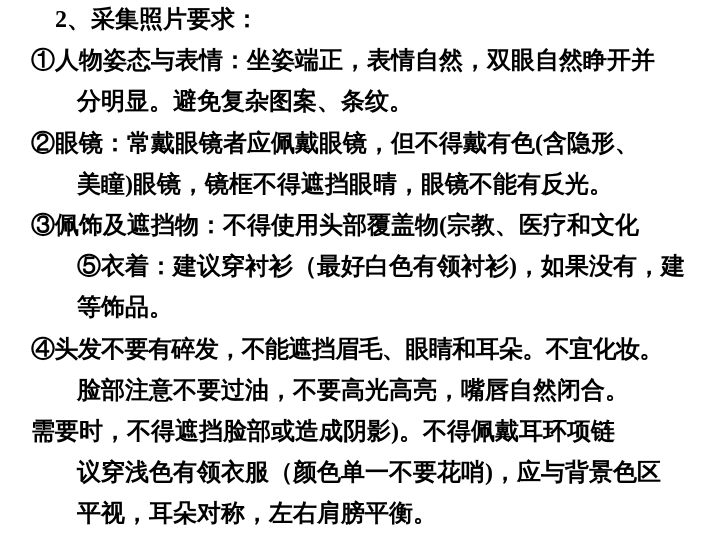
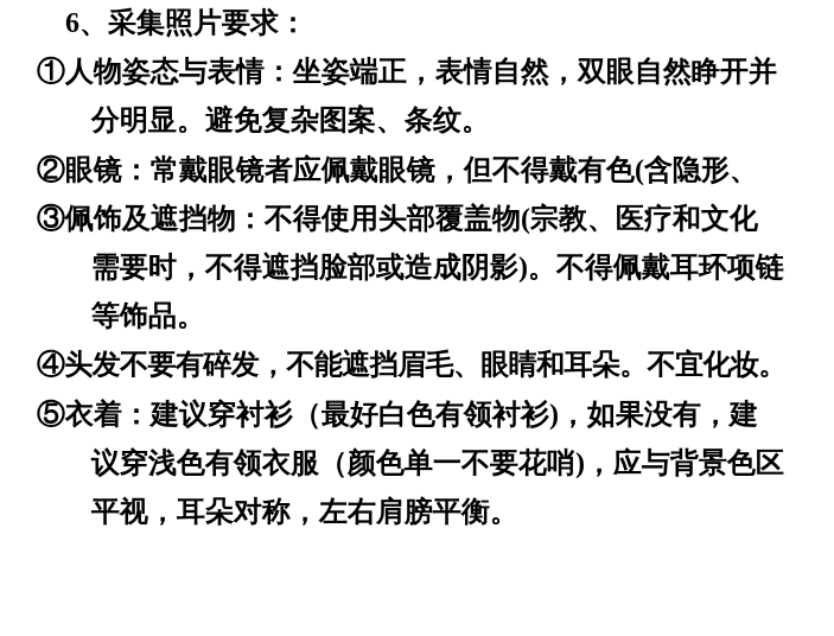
- 2、采集照片要求：
+ 6、采集照片要求：
  ①人物姿态与表情：坐姿端正，表情自然，双眼自然睁开并
  分明显。避免复杂图案、条纹。
  ②眼镜：常戴眼镜者应佩戴眼镜，但不得戴有色(含隐形、
- 美瞳)眼镜，镜框不得遮挡眼晴，眼镜不能有反光。
  ③佩饰及遮挡物：不得使用头部覆盖物(宗教、医疗和文化
- ⑤衣着：建议穿衬衫（最好白色有领衬衫)，如果没有，建
+ 需要时，不得遮挡脸部或造成阴影)。不得佩戴耳环项链
  等饰品。
  ④头发不要有碎发，不能遮挡眉毛、眼睛和耳朵。不宜化妆。
- 脸部注意不要过油，不要高光高亮，嘴唇自然闭合。
- 需要时，不得遮挡脸部或造成阴影)。不得佩戴耳环项链
+ ⑤衣着：建议穿衬衫（最好白色有领衬衫)，如果没有，建
  议穿浅色有领衣服（颜色单一不要花哨)，应与背景色区
  平视，耳朵对称，左右肩膀平衡。
